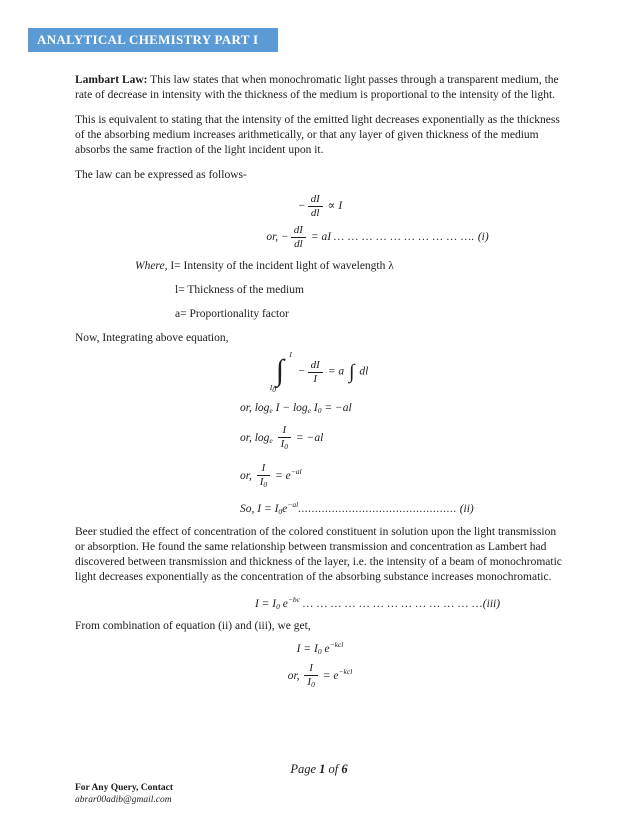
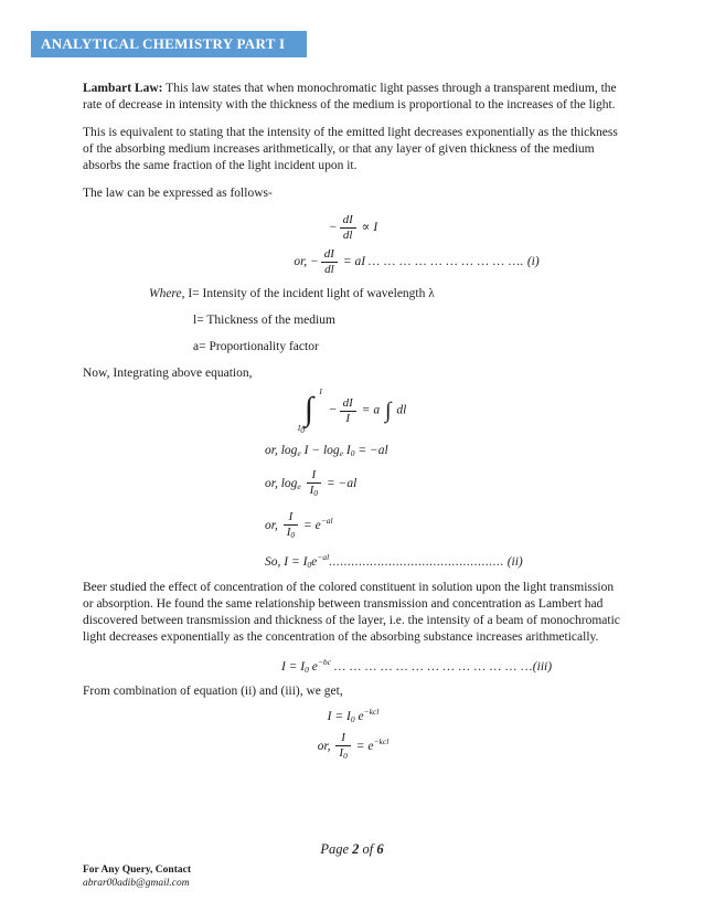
  ANALYTICAL CHEMISTRY PART I
- Lambart Law: This law states that when monochromatic light passes through a transparent medium, the rate of decrease in intensity with the thickness of the medium is proportional to the intensity of the light.
+ Lambart Law: This law states that when monochromatic light passes through a transparent medium, the rate of decrease in intensity with the thickness of the medium is proportional to the increases of the light.
  This is equivalent to stating that the intensity of the emitted light decreases exponentially as the thickness of the absorbing medium increases arithmetically, or that any layer of given thickness of the medium absorbs the same fraction of the light incident upon it.
  The law can be expressed as follows-
  −
  dI
  dl
  ∝ I
  or, −
  dI
  dl
  = aI … … … … … … … … … …. (i)
  Where, I= Intensity of the incident light of wavelength λ
  l= Thickness of the medium
  a= Proportionality factor
  Now, Integrating above equation,
  I
  ∫
  I0
  −
  dI
  I
  = a ∫ dl
  or, loge I − loge I0 = −al
  or, loge
  I
  I0
  = −al
  or,
  I
  I0
  = e−al
  So, I = I0e−al............................................... (ii)
- Beer studied the effect of concentration of the colored constituent in solution upon the light transmission or absorption. He found the same relationship between transmission and concentration as Lambert had discovered between transmission and thickness of the layer, i.e. the intensity of a beam of monochromatic light decreases exponentially as the concentration of the absorbing substance increases monochromatic.
+ Beer studied the effect of concentration of the colored constituent in solution upon the light transmission or absorption. He found the same relationship between transmission and concentration as Lambert had discovered between transmission and thickness of the layer, i.e. the intensity of a beam of monochromatic light decreases exponentially as the concentration of the absorbing substance increases arithmetically.
  I = I0 e−bc … … … … … … … … … … … … …(iii)
  From combination of equation (ii) and (iii), we get,
  I = I0 e−kcl
  or,
  I
  I0
  = e−kcl
- Page 1 of 6
+ Page 2 of 6
  For Any Query, Contact
  abrar00adib@gmail.com
